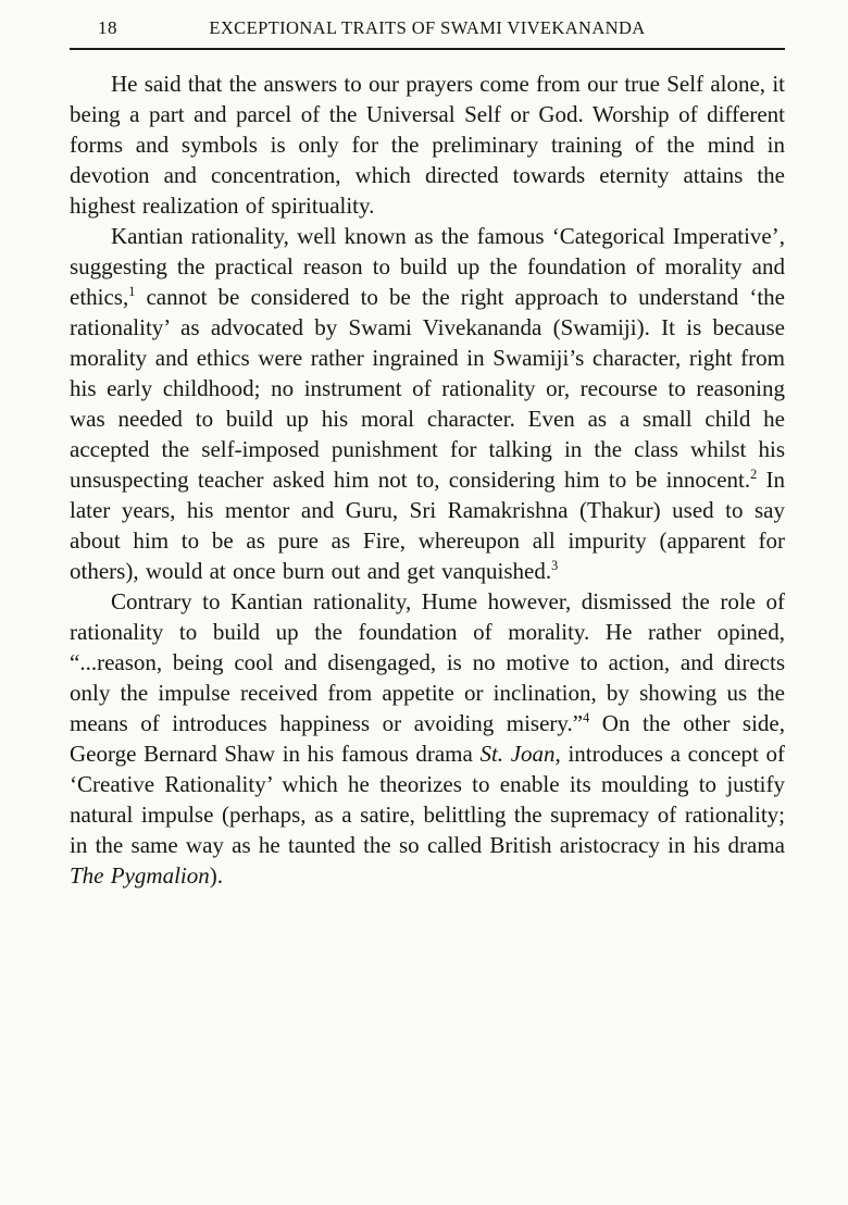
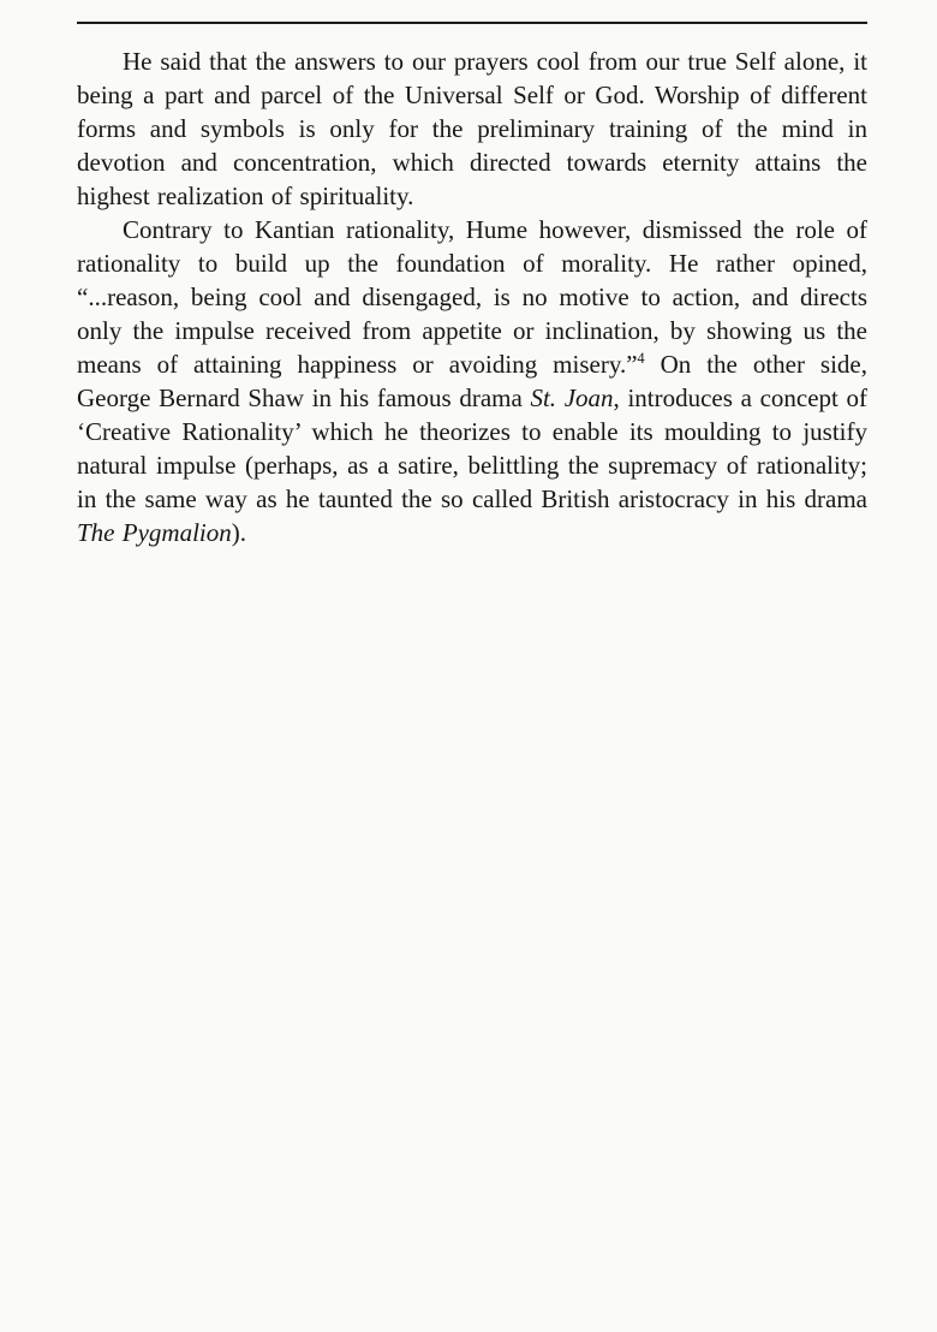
- 18
- EXCEPTIONAL TRAITS OF SWAMI VIVEKANANDA
- He said that the answers to our prayers come from our true Self alone, it being a part and parcel of the Universal Self or God. Worship of different forms and symbols is only for the preliminary training of the mind in devotion and concentration, which directed towards eternity attains the highest realization of spirituality.
+ He said that the answers to our prayers cool from our true Self alone, it being a part and parcel of the Universal Self or God. Worship of different forms and symbols is only for the preliminary training of the mind in devotion and concentration, which directed towards eternity attains the highest realization of spirituality.
- Kantian rationality, well known as the famous ‘Categorical Imperative’, suggesting the practical reason to build up the foundation of morality and ethics,1 cannot be considered to be the right approach to understand ‘the rationality’ as advocated by Swami Vivekananda (Swamiji). It is because morality and ethics were rather ingrained in Swamiji’s character, right from his early childhood; no instrument of rationality or, recourse to reasoning was needed to build up his moral character. Even as a small child he accepted the self-imposed punishment for talking in the class whilst his unsuspecting teacher asked him not to, considering him to be innocent.2 In later years, his mentor and Guru, Sri Ramakrishna (Thakur) used to say about him to be as pure as Fire, whereupon all impurity (apparent for others), would at once burn out and get vanquished.3
- Contrary to Kantian rationality, Hume however, dismissed the role of rationality to build up the foundation of morality. He rather opined, “...reason, being cool and disengaged, is no motive to action, and directs only the impulse received from appetite or inclination, by showing us the means of introduces happiness or avoiding misery.”4 On the other side, George Bernard Shaw in his famous drama St. Joan, introduces a concept of ‘Creative Rationality’ which he theorizes to enable its moulding to justify natural impulse (perhaps, as a satire, belittling the supremacy of rationality; in the same way as he taunted the so called British aristocracy in his drama The Pygmalion).
+ Contrary to Kantian rationality, Hume however, dismissed the role of rationality to build up the foundation of morality. He rather opined, “...reason, being cool and disengaged, is no motive to action, and directs only the impulse received from appetite or inclination, by showing us the means of attaining happiness or avoiding misery.”4 On the other side, George Bernard Shaw in his famous drama St. Joan, introduces a concept of ‘Creative Rationality’ which he theorizes to enable its moulding to justify natural impulse (perhaps, as a satire, belittling the supremacy of rationality; in the same way as he taunted the so called British aristocracy in his drama The Pygmalion).
